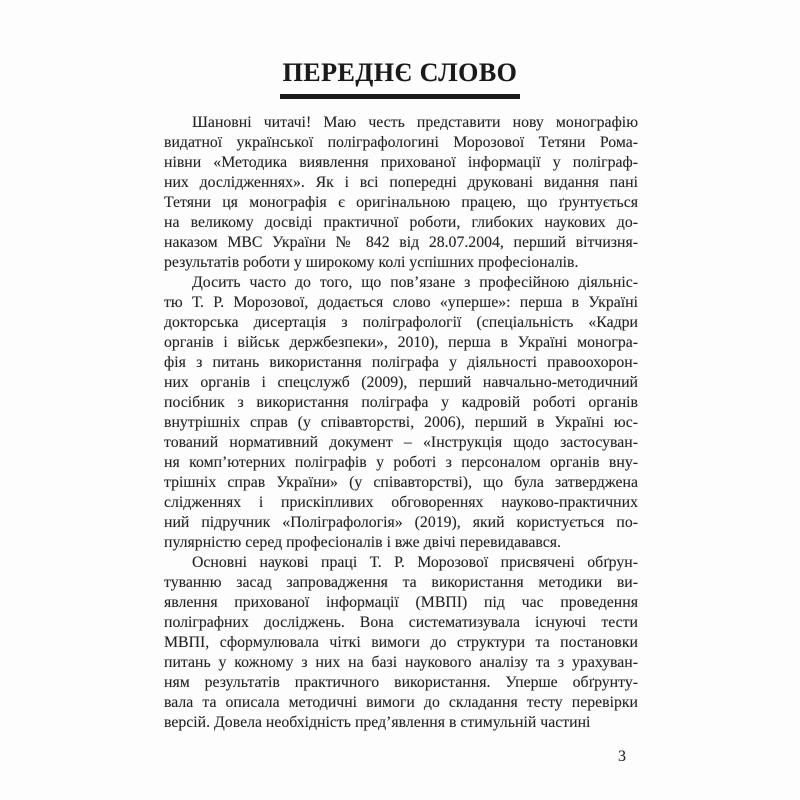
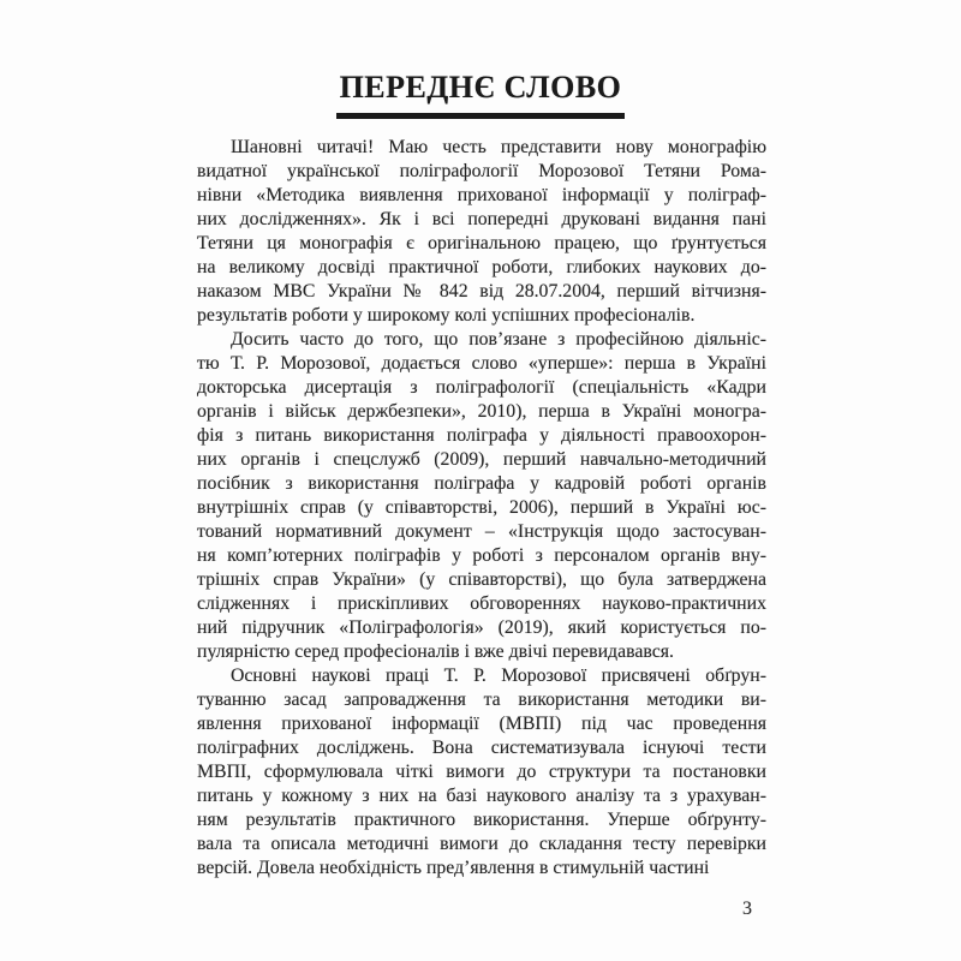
  ПЕРЕДНЄ СЛОВО
  Шановні читачі! Маю честь представити нову монографію
- видатної української поліграфологині Морозової Тетяни Рома-
+ видатної української поліграфології Морозової Тетяни Рома-
  нівни «Методика виявлення прихованої інформації у поліграф-
  них дослідженнях». Як і всі попередні друковані видання пані
  Тетяни ця монографія є оригінальною працею, що ґрунтується
  на великому досвіді практичної роботи, глибоких наукових до-
  наказом МВС України № 842 від 28.07.2004, перший вітчизня-
  результатів роботи у широкому колі успішних професіоналів.
  Досить часто до того, що пов’язане з професійною діяльніс-
  тю Т. Р. Морозової, додається слово «уперше»: перша в Україні
  докторська дисертація з поліграфології (спеціальність «Кадри
  органів і військ держбезпеки», 2010), перша в Україні моногра-
  фія з питань використання поліграфа у діяльності правоохорон-
  них органів і спецслужб (2009), перший навчально-методичний
  посібник з використання поліграфа у кадровій роботі органів
  внутрішніх справ (у співавторстві, 2006), перший в Україні юс-
  тований нормативний документ – «Інструкція щодо застосуван-
  ня комп’ютерних поліграфів у роботі з персоналом органів вну-
  трішніх справ України» (у співавторстві), що була затверджена
  слідженнях і прискіпливих обговореннях науково-практичних
  ний підручник «Поліграфологія» (2019), який користується по-
  пулярністю серед професіоналів і вже двічі перевидавався.
  Основні наукові праці Т. Р. Морозової присвячені обґрун-
  туванню засад запровадження та використання методики ви-
  явлення прихованої інформації (МВПІ) під час проведення
  поліграфних досліджень. Вона систематизувала існуючі тести
  МВПІ, сформулювала чіткі вимоги до структури та постановки
  питань у кожному з них на базі наукового аналізу та з урахуван-
  ням результатів практичного використання. Уперше обґрунту-
  вала та описала методичні вимоги до складання тесту перевірки
  версій. Довела необхідність пред’явлення в стимульній частині
  3
